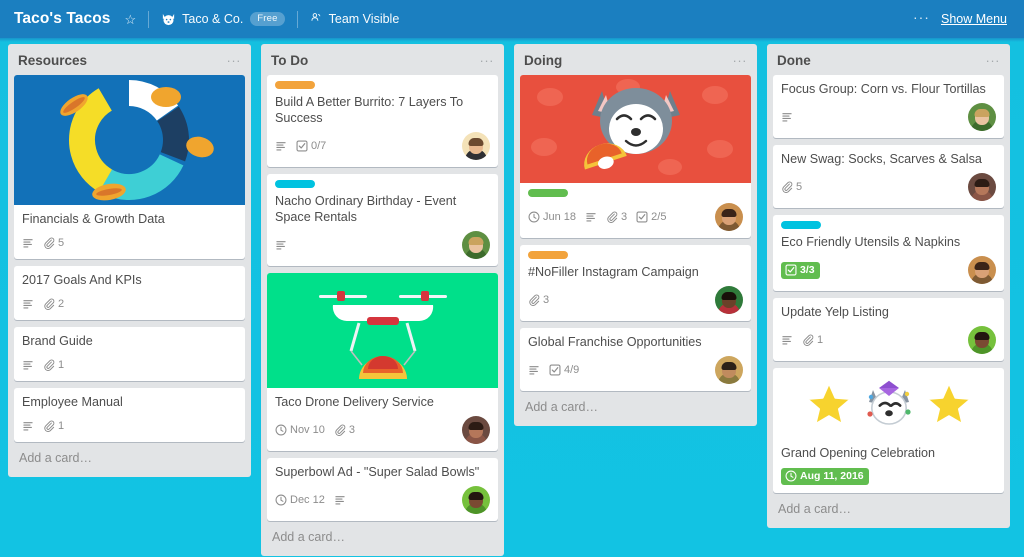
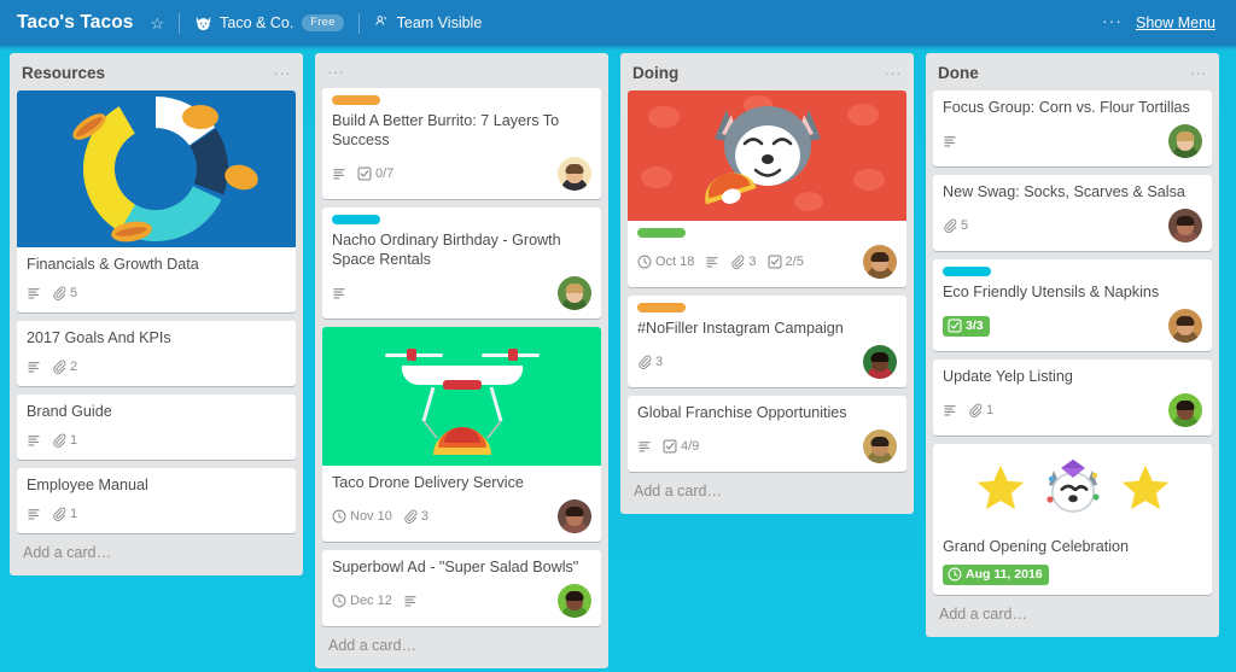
  Taco's Tacos
  ☆
  Taco & Co.
  Free
  Team Visible
  ···
  Show Menu
  Resources
  ···
  Financials & Growth Data
  5
  2017 Goals And KPIs
  2
  Brand Guide
  1
  Employee Manual
  1
  Add a card…
- To Do
  ···
  Build A Better Burrito: 7 Layers To Success
  0/7
- Nacho Ordinary Birthday - Event Space Rentals
+ Nacho Ordinary Birthday - Growth Space Rentals
  Taco Drone Delivery Service
  Nov 10
  3
  Superbowl Ad - "Super Salad Bowls"
  Dec 12
  Add a card…
  Doing
  ···
- Jun 18
+ Oct 18
  3
  2/5
  #NoFiller Instagram Campaign
  3
  Global Franchise Opportunities
  4/9
  Add a card…
  Done
  ···
  Focus Group: Corn vs. Flour Tortillas
  New Swag: Socks, Scarves & Salsa
  5
  Eco Friendly Utensils & Napkins
  3/3
  Update Yelp Listing
  1
  Grand Opening Celebration
  Aug 11, 2016
  Add a card…
